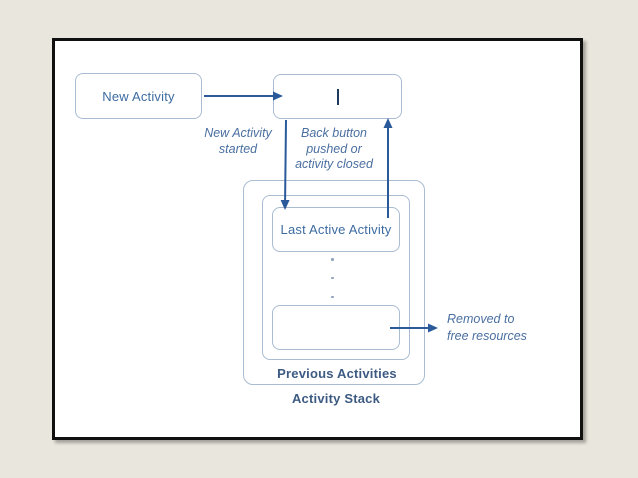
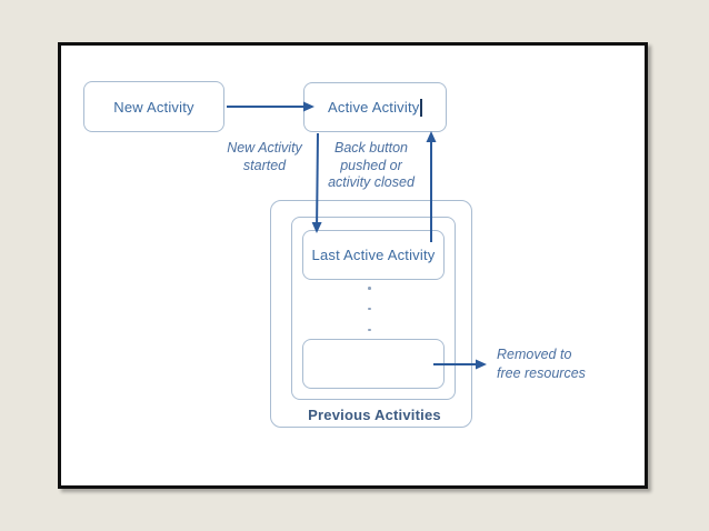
  New Activity
+ Active Activity
  Last Active Activity
  New Activity
  started
  Back button
  pushed or
  activity closed
  Removed to
  free resources
  Previous Activities
- Activity Stack
